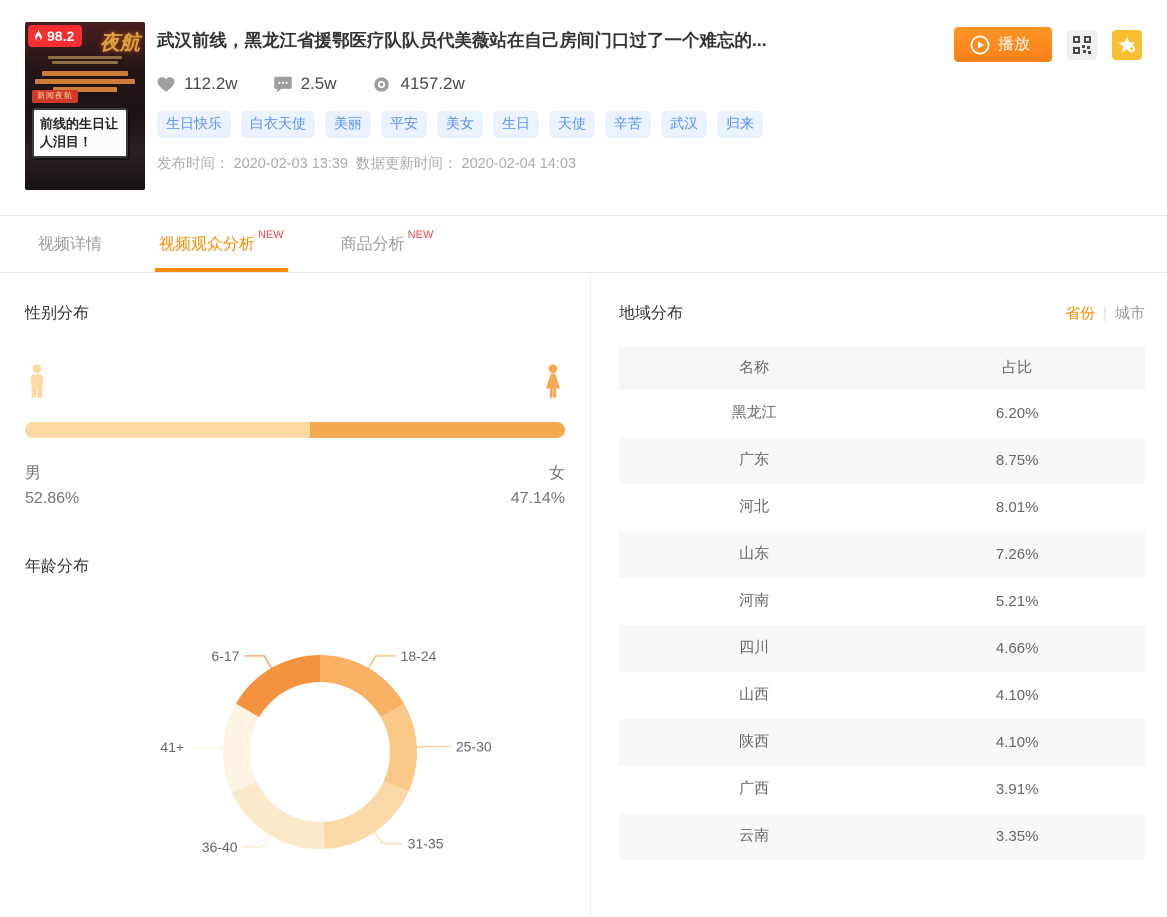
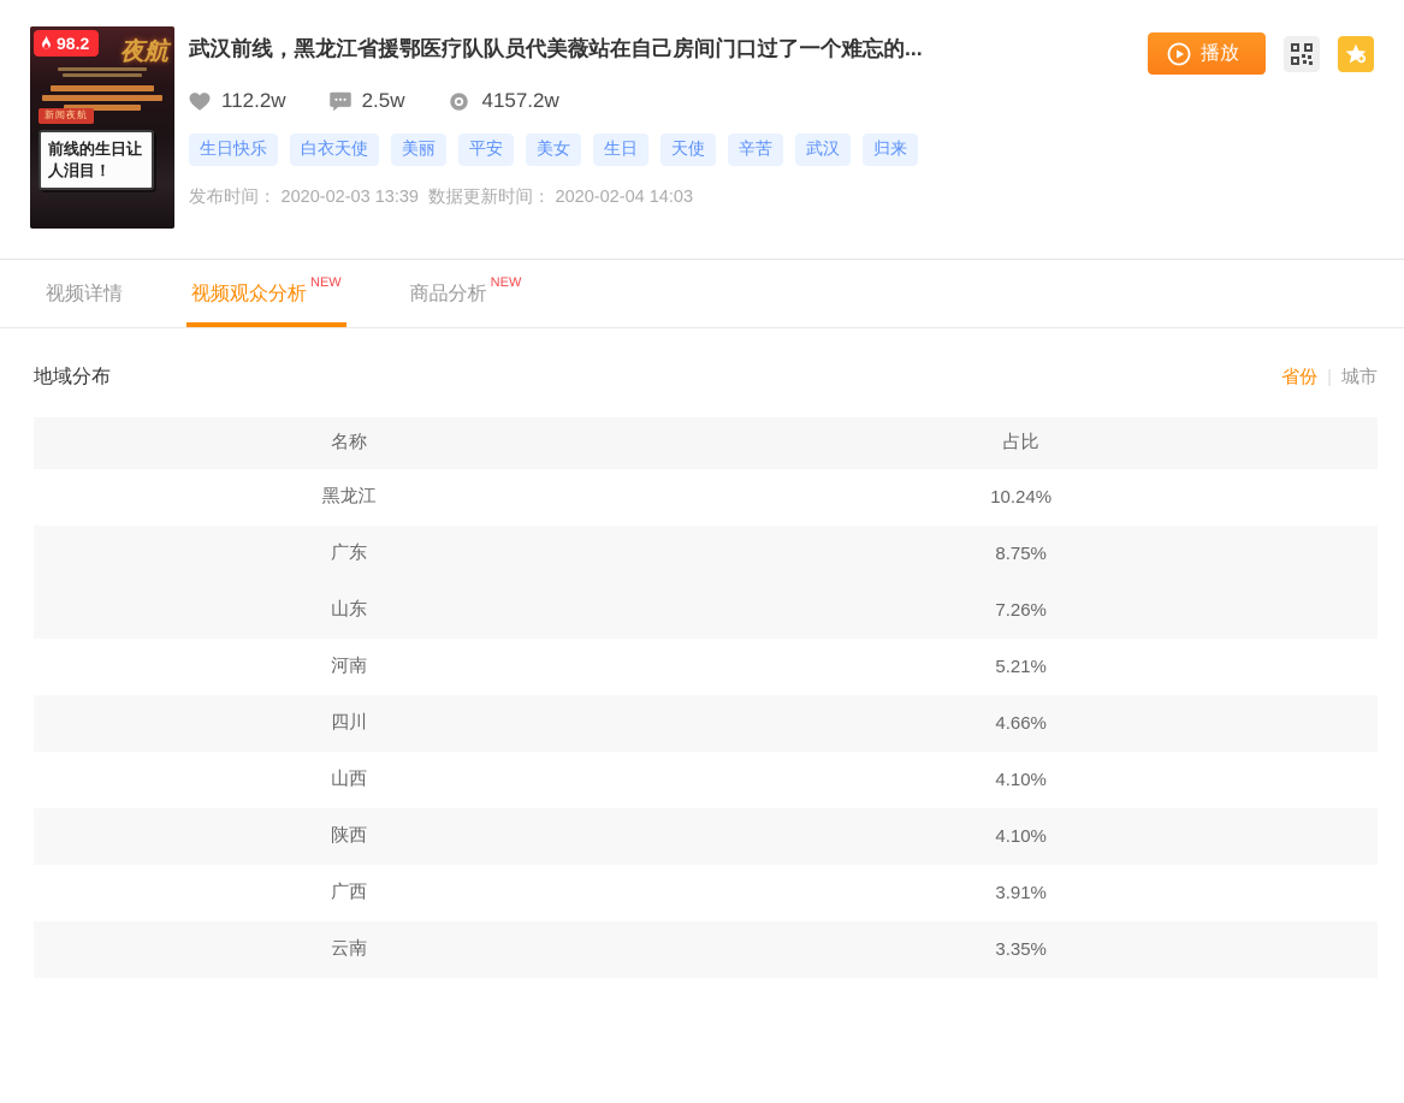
  夜航
  新闻夜航
  前线的生日让人泪目！
  98.2
  武汉前线，黑龙江省援鄂医疗队队员代美薇站在自己房间门口过了一个难忘的...
  播放
  112.2w
  2.5w
  4157.2w
  生日快乐
  白衣天使
  美丽
  平安
  美女
  生日
  天使
  辛苦
  武汉
  归来
  发布时间： 2020-02-03 13:39 数据更新时间： 2020-02-04 14:03
  视频详情
  视频观众分析
  NEW
  商品分析
  NEW
- 性别分布
- 男
- 52.86%
- 女
- 47.14%
- 年龄分布
- 18-24
- 25-30
- 31-35
- 36-40
- 41+
- 6-17
  地域分布
  省份 | 城市
  名称	占比
- 黑龙江	6.20%
+ 黑龙江	10.24%
  广东	8.75%
- 河北	8.01%
  山东	7.26%
  河南	5.21%
  四川	4.66%
  山西	4.10%
  陕西	4.10%
  广西	3.91%
  云南	3.35%
